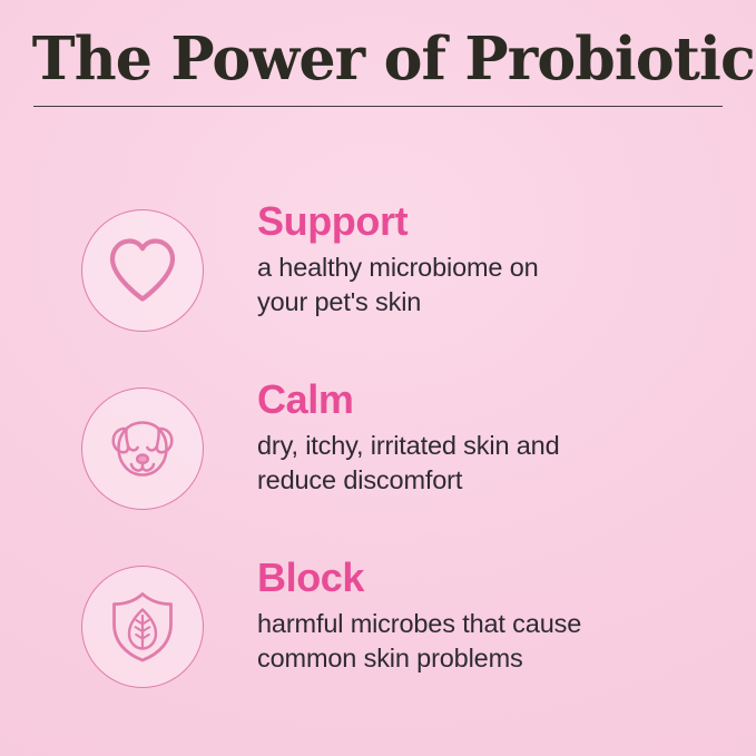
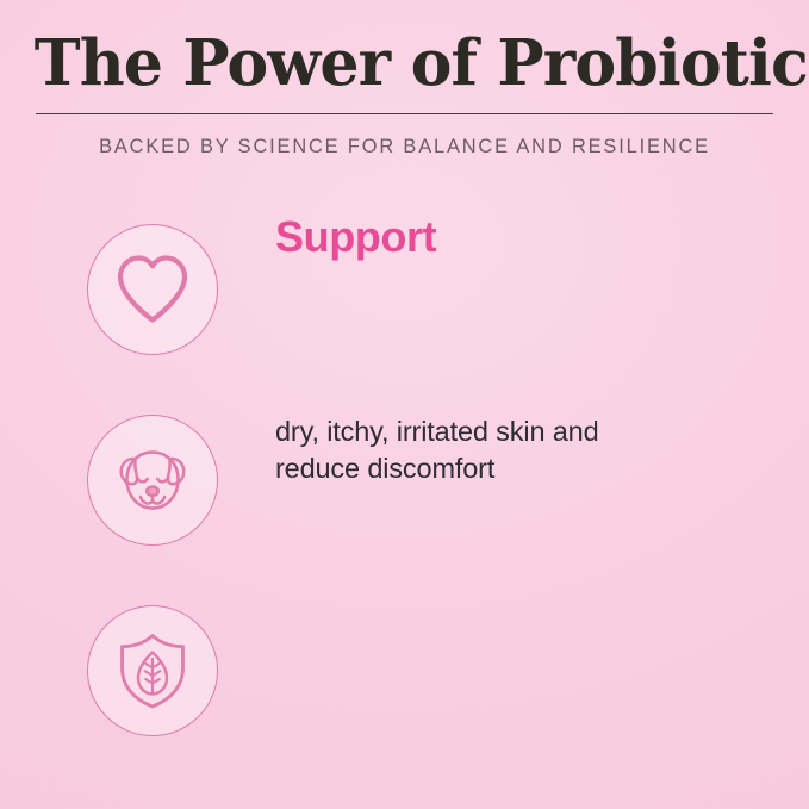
  The Power of Probiotic
+ BACKED BY SCIENCE FOR BALANCE AND RESILIENCE
  Support
- a healthy microbiome on
- your pet's skin
- Calm
  dry, itchy, irritated skin and
  reduce discomfort
- Block
- harmful microbes that cause
- common skin problems
